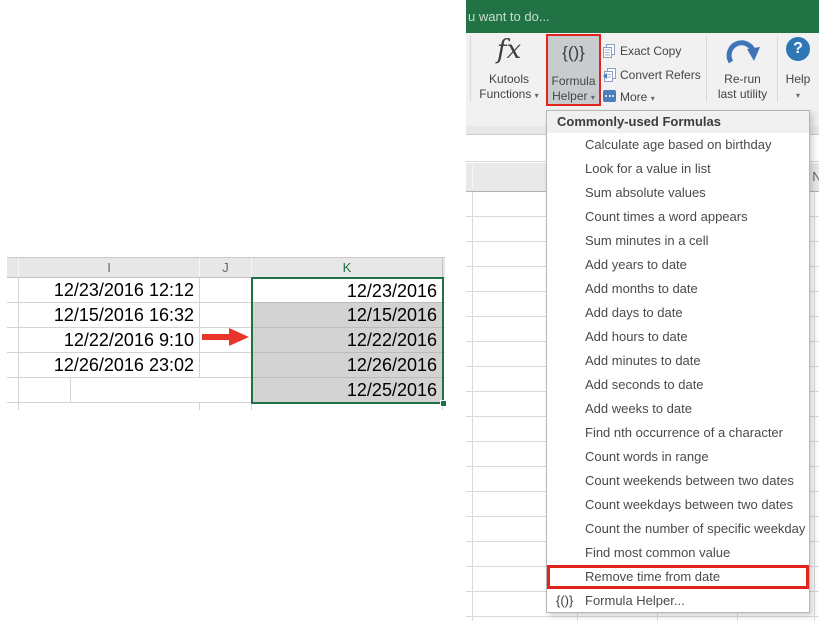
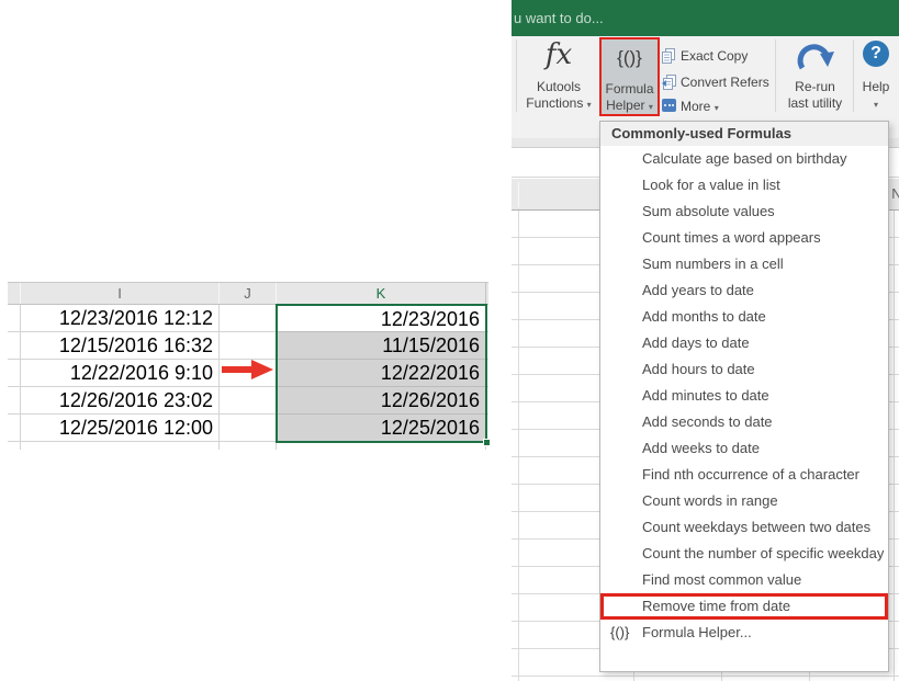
  u want to do...
  fx
  Kutools
  Functions ▾
  {()}
  Formula
  Helper ▾
  Exact Copy
  Convert Refers
  More ▾
  Re-run
  last utility
  ?
  Help
  ▾
  N
  Commonly-used Formulas
  Calculate age based on birthday
  Look for a value in list
  Sum absolute values
  Count times a word appears
- Sum minutes in a cell
+ Sum numbers in a cell
  Add years to date
  Add months to date
  Add days to date
  Add hours to date
  Add minutes to date
  Add seconds to date
  Add weeks to date
  Find nth occurrence of a character
  Count words in range
- Count weekends between two dates
  Count weekdays between two dates
  Count the number of specific weekday
  Find most common value
  Remove time from date
  {()}
  Formula Helper...
  I
  J
  K
  12/23/2016 12:12
  12/15/2016 16:32
  12/22/2016 9:10
  12/26/2016 23:02
+ 12/25/2016 12:00
  12/23/2016
- 12/15/2016
+ 11/15/2016
  12/22/2016
  12/26/2016
  12/25/2016
